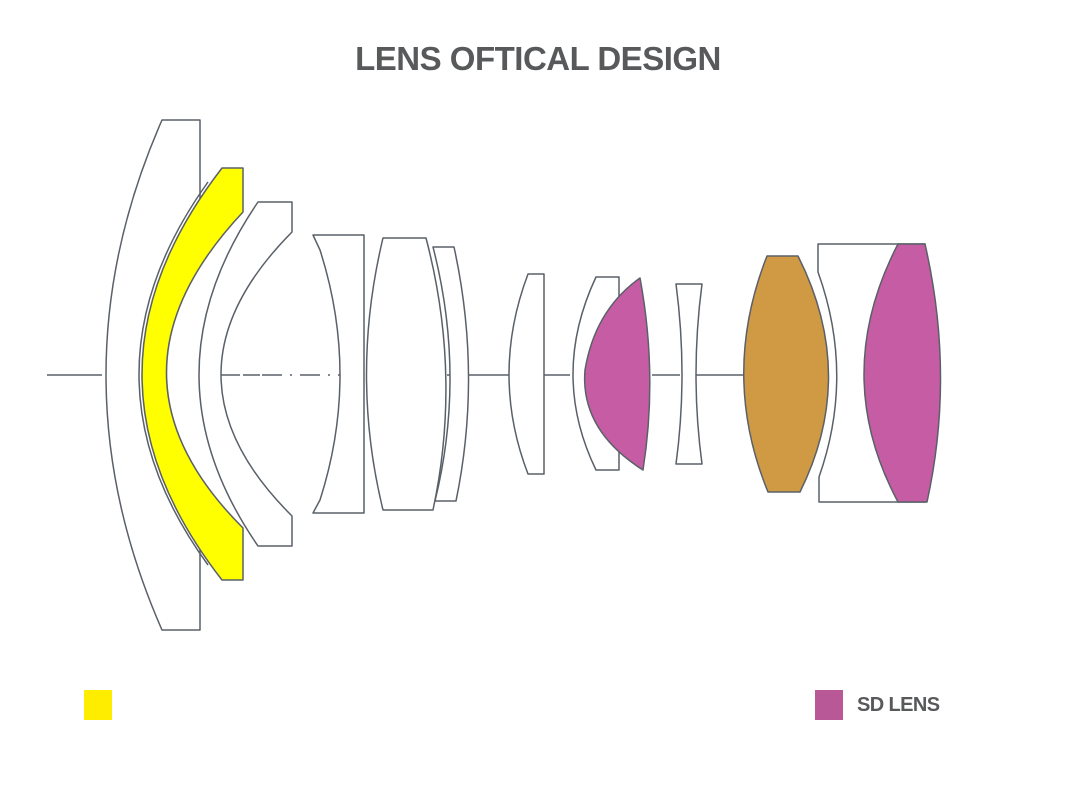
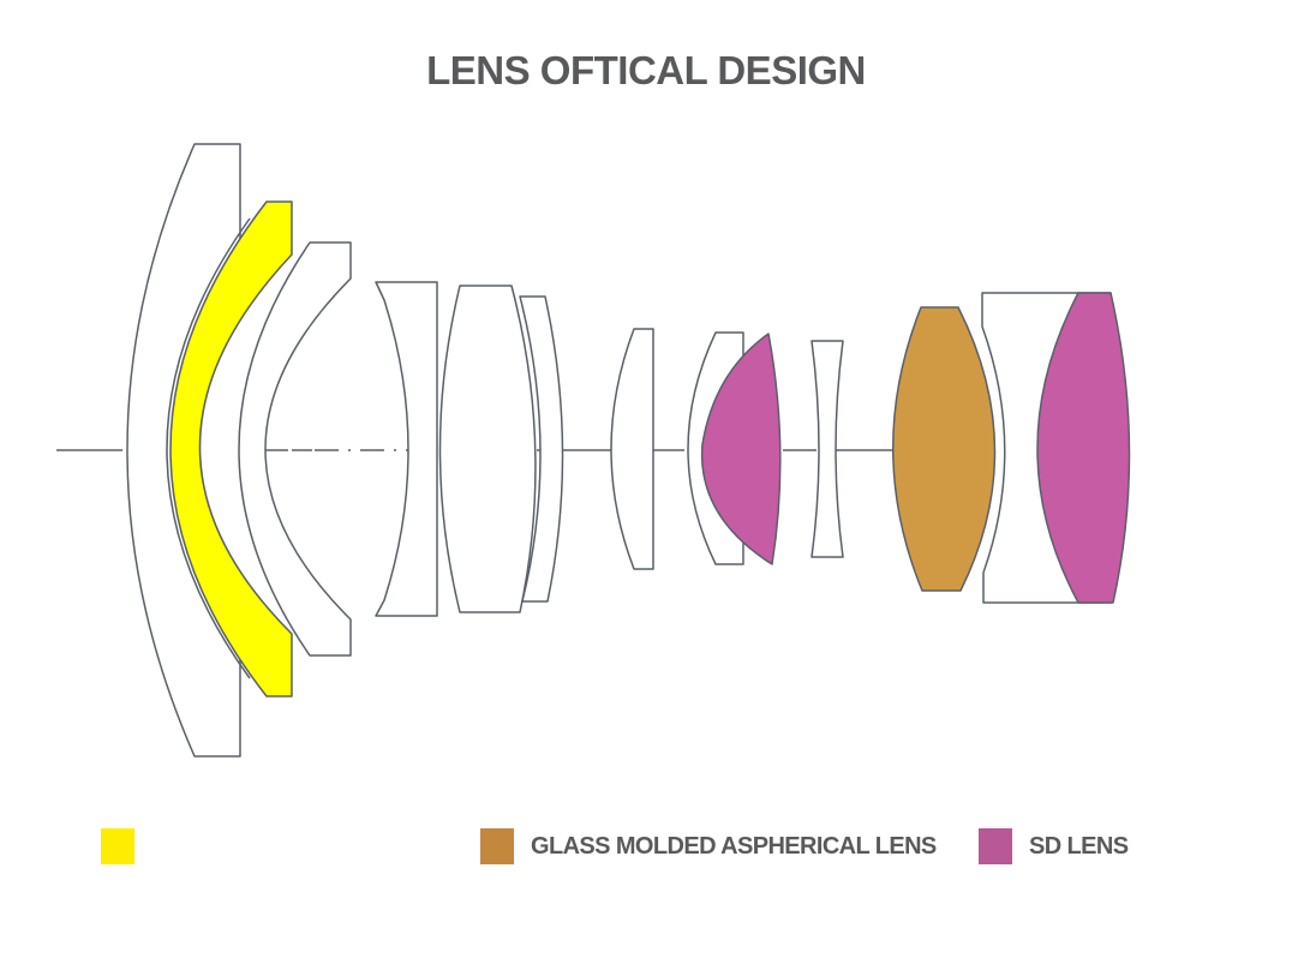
  LENS OFTICAL DESIGN
+ GLASS MOLDED ASPHERICAL LENS
  SD LENS
